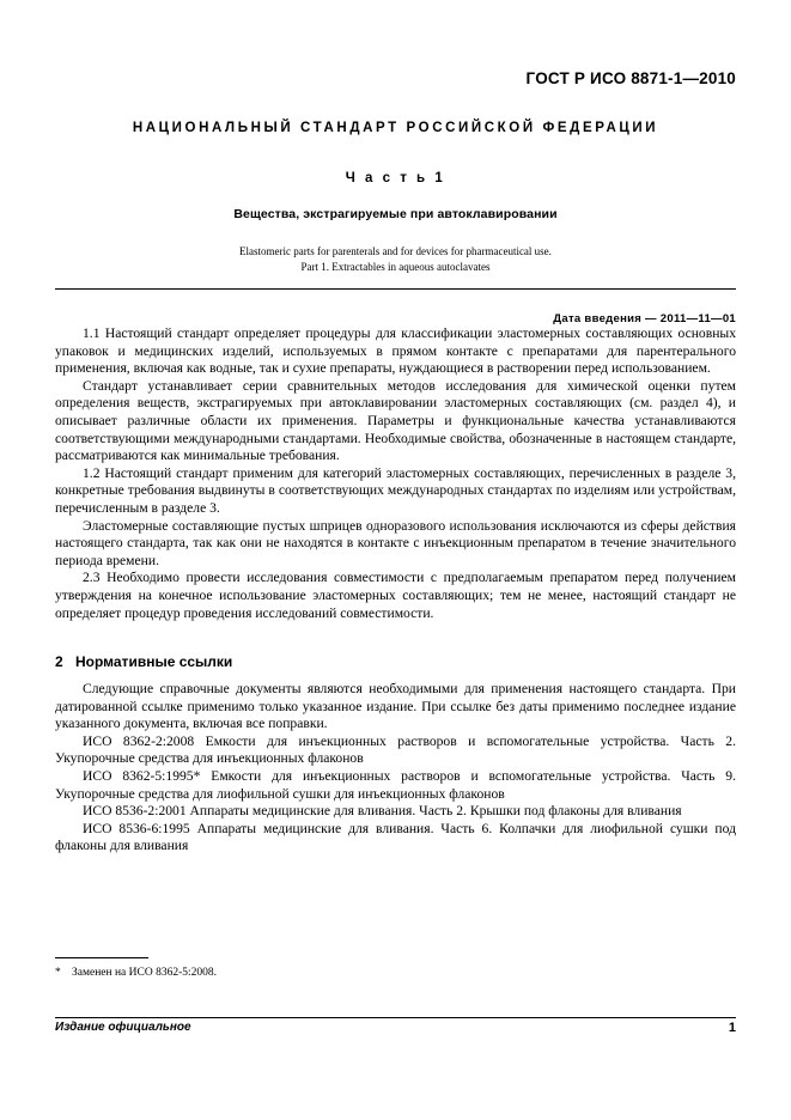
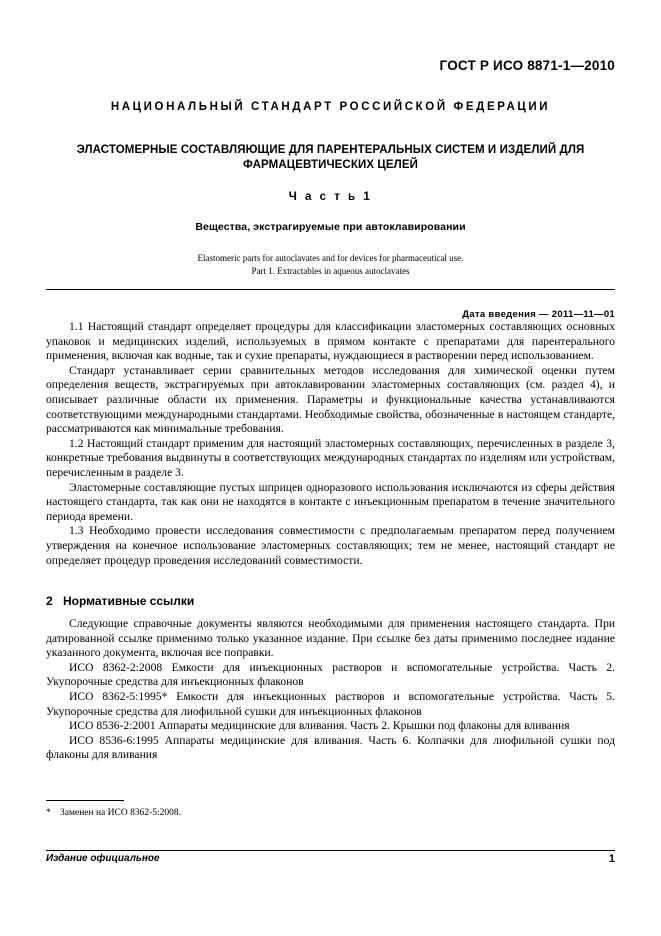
  ГОСТ Р ИСО 8871-1—2010
  НАЦИОНАЛЬНЫЙ СТАНДАРТ РОССИЙСКОЙ ФЕДЕРАЦИИ
+ ЭЛАСТОМЕРНЫЕ СОСТАВЛЯЮЩИЕ ДЛЯ ПАРЕНТЕРАЛЬНЫХ СИСТЕМ И ИЗДЕЛИЙ ДЛЯ ФАРМАЦЕВТИЧЕСКИХ ЦЕЛЕЙ
  Ч а с т ь 1
  Вещества, экстрагируемые при автоклавировании
- Elastomeric parts for parenterals and for devices for pharmaceutical use.
+ Elastomeric parts for autoclavates and for devices for pharmaceutical use.
  Part 1. Extractables in aqueous autoclavates
  Дата введения — 2011—11—01
  1.1 Настоящий стандарт определяет процедуры для классификации эластомерных составляющих основных упаковок и медицинских изделий, используемых в прямом контакте с препаратами для парентерального применения, включая как водные, так и сухие препараты, нуждающиеся в растворении перед использованием.
  Стандарт устанавливает серии сравнительных методов исследования для химической оценки путем определения веществ, экстрагируемых при автоклавировании эластомерных составляющих (см. раздел 4), и описывает различные области их применения. Параметры и функциональные качества устанавливаются соответствующими международными стандартами. Необходимые свойства, обозначенные в настоящем стандарте, рассматриваются как минимальные требования.
- 1.2 Настоящий стандарт применим для категорий эластомерных составляющих, перечисленных в разделе 3, конкретные требования выдвинуты в соответствующих международных стандартах по изделиям или устройствам, перечисленным в разделе 3.
+ 1.2 Настоящий стандарт применим для настоящий эластомерных составляющих, перечисленных в разделе 3, конкретные требования выдвинуты в соответствующих международных стандартах по изделиям или устройствам, перечисленным в разделе 3.
  Эластомерные составляющие пустых шприцев одноразового использования исключаются из сферы действия настоящего стандарта, так как они не находятся в контакте с инъекционным препаратом в течение значительного периода времени.
- 2.3 Необходимо провести исследования совместимости с предполагаемым препаратом перед получением утверждения на конечное использование эластомерных составляющих; тем не менее, настоящий стандарт не определяет процедур проведения исследований совместимости.
+ 1.3 Необходимо провести исследования совместимости с предполагаемым препаратом перед получением утверждения на конечное использование эластомерных составляющих; тем не менее, настоящий стандарт не определяет процедур проведения исследований совместимости.
  2 Нормативные ссылки
  Следующие справочные документы являются необходимыми для применения настоящего стандарта. При датированной ссылке применимо только указанное издание. При ссылке без даты применимо последнее издание указанного документа, включая все поправки.
  ИСО 8362-2:2008 Емкости для инъекционных растворов и вспомогательные устройства. Часть 2. Укупорочные средства для инъекционных флаконов
- ИСО 8362-5:1995* Емкости для инъекционных растворов и вспомогательные устройства. Часть 9. Укупорочные средства для лиофильной сушки для инъекционных флаконов
+ ИСО 8362-5:1995* Емкости для инъекционных растворов и вспомогательные устройства. Часть 5. Укупорочные средства для лиофильной сушки для инъекционных флаконов
  ИСО 8536-2:2001 Аппараты медицинские для вливания. Часть 2. Крышки под флаконы для вливания
  ИСО 8536-6:1995 Аппараты медицинские для вливания. Часть 6. Колпачки для лиофильной сушки под флаконы для вливания
  * Заменен на ИСО 8362-5:2008.
  Издание официальное
  1
